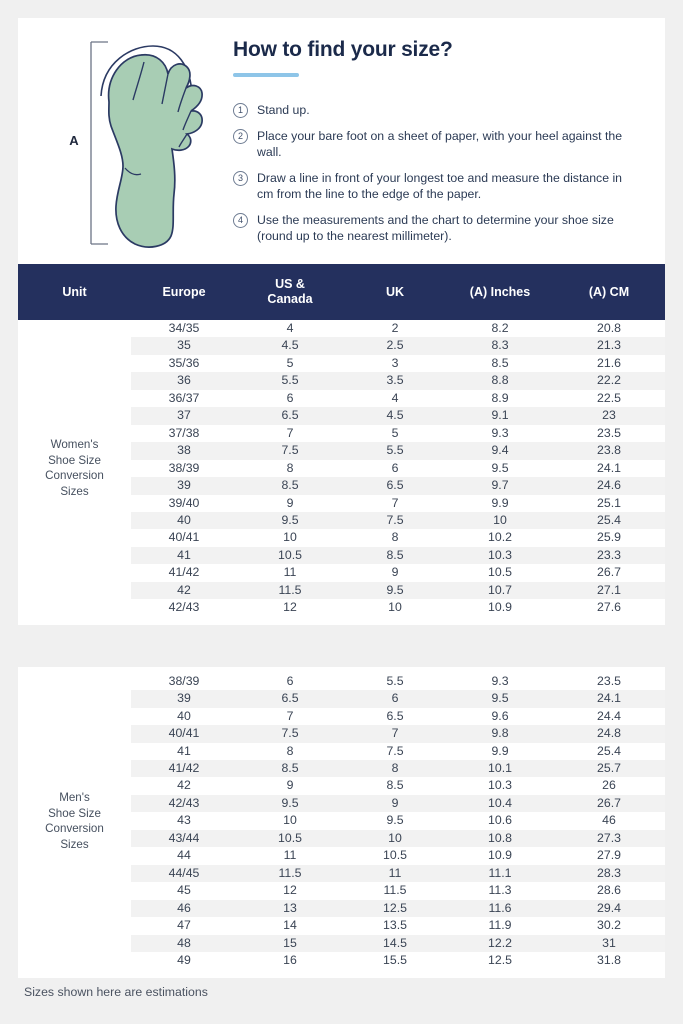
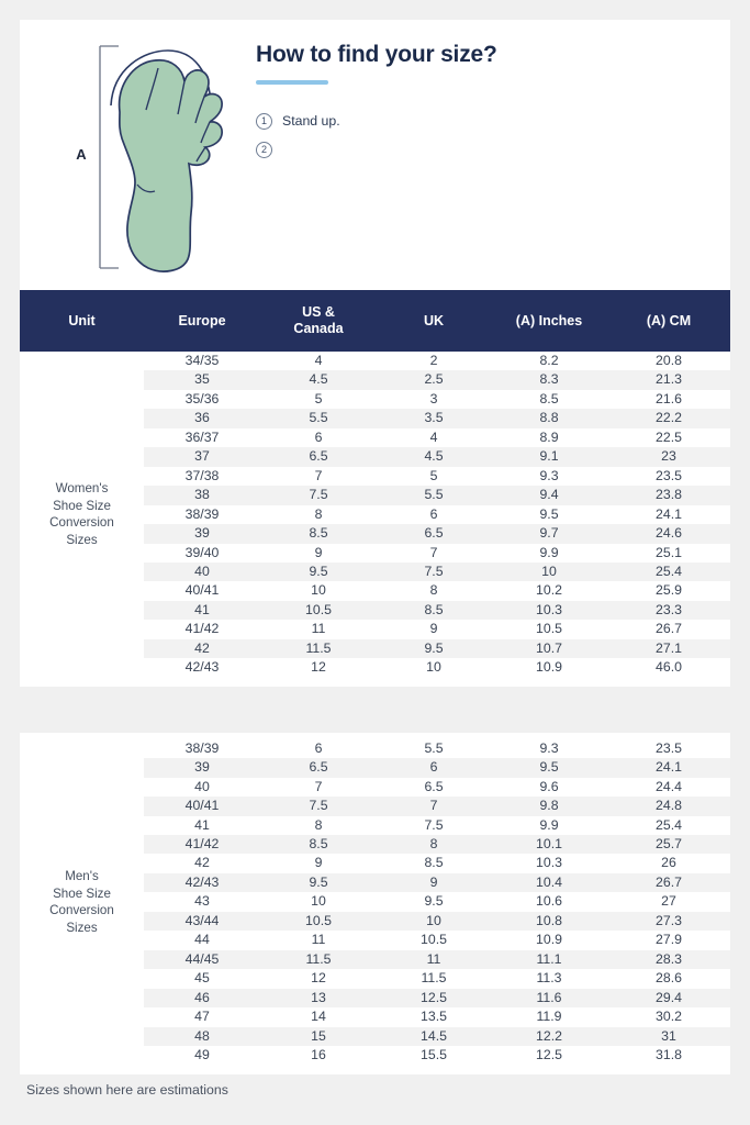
  A
  How to find your size?
  1
  Stand up.
  2
- Place your bare foot on a sheet of paper, with your heel against the wall.
- 3
- Draw a line in front of your longest toe and measure the distance in cm from the line to the edge of the paper.
- 4
- Use the measurements and the chart to determine your shoe size (round up to the nearest millimeter).
  Unit	Europe	US &Canada	UK	(A) Inches	(A) CM
  Women'sShoe SizeConversionSizes	34/35	4	2	8.2	20.8
  35	4.5	2.5	8.3	21.3
  35/36	5	3	8.5	21.6
  36	5.5	3.5	8.8	22.2
  36/37	6	4	8.9	22.5
  37	6.5	4.5	9.1	23
  37/38	7	5	9.3	23.5
  38	7.5	5.5	9.4	23.8
  38/39	8	6	9.5	24.1
  39	8.5	6.5	9.7	24.6
  39/40	9	7	9.9	25.1
  40	9.5	7.5	10	25.4
  40/41	10	8	10.2	25.9
  41	10.5	8.5	10.3	23.3
  41/42	11	9	10.5	26.7
  42	11.5	9.5	10.7	27.1
- 42/43	12	10	10.9	27.6
+ 42/43	12	10	10.9	46.0
  Men'sShoe SizeConversionSizes	38/39	6	5.5	9.3	23.5
  39	6.5	6	9.5	24.1
  40	7	6.5	9.6	24.4
  40/41	7.5	7	9.8	24.8
  41	8	7.5	9.9	25.4
  41/42	8.5	8	10.1	25.7
  42	9	8.5	10.3	26
  42/43	9.5	9	10.4	26.7
- 43	10	9.5	10.6	46
+ 43	10	9.5	10.6	27
  43/44	10.5	10	10.8	27.3
  44	11	10.5	10.9	27.9
  44/45	11.5	11	11.1	28.3
  45	12	11.5	11.3	28.6
  46	13	12.5	11.6	29.4
  47	14	13.5	11.9	30.2
  48	15	14.5	12.2	31
  49	16	15.5	12.5	31.8
  Sizes shown here are estimations
